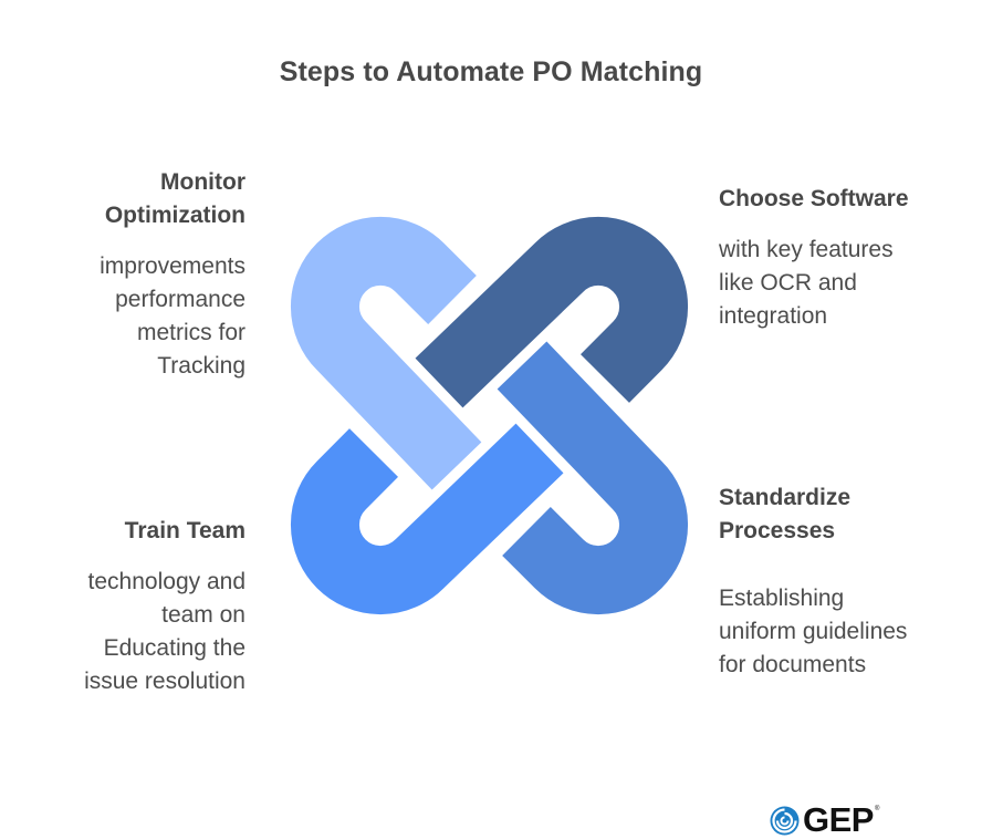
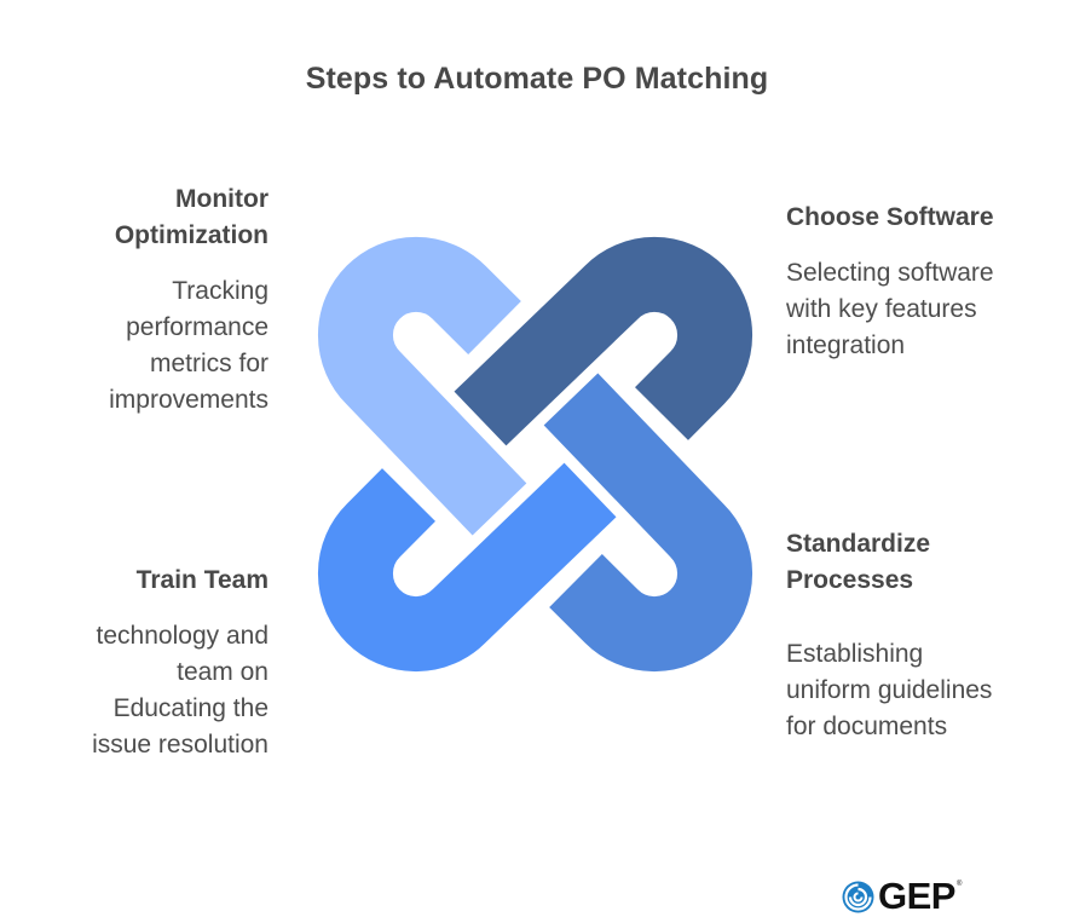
  Steps to Automate PO Matching
  Monitor
  Optimization
- improvements
+ Tracking
  performance
  metrics for
- Tracking
+ improvements
  Choose Software
+ Selecting software
  with key features
- like OCR and
  integration
  Standardize
  Processes
  Establishing
  uniform guidelines
  for documents
  Train Team
  technology and
  team on
  Educating the
  issue resolution
  GEP
